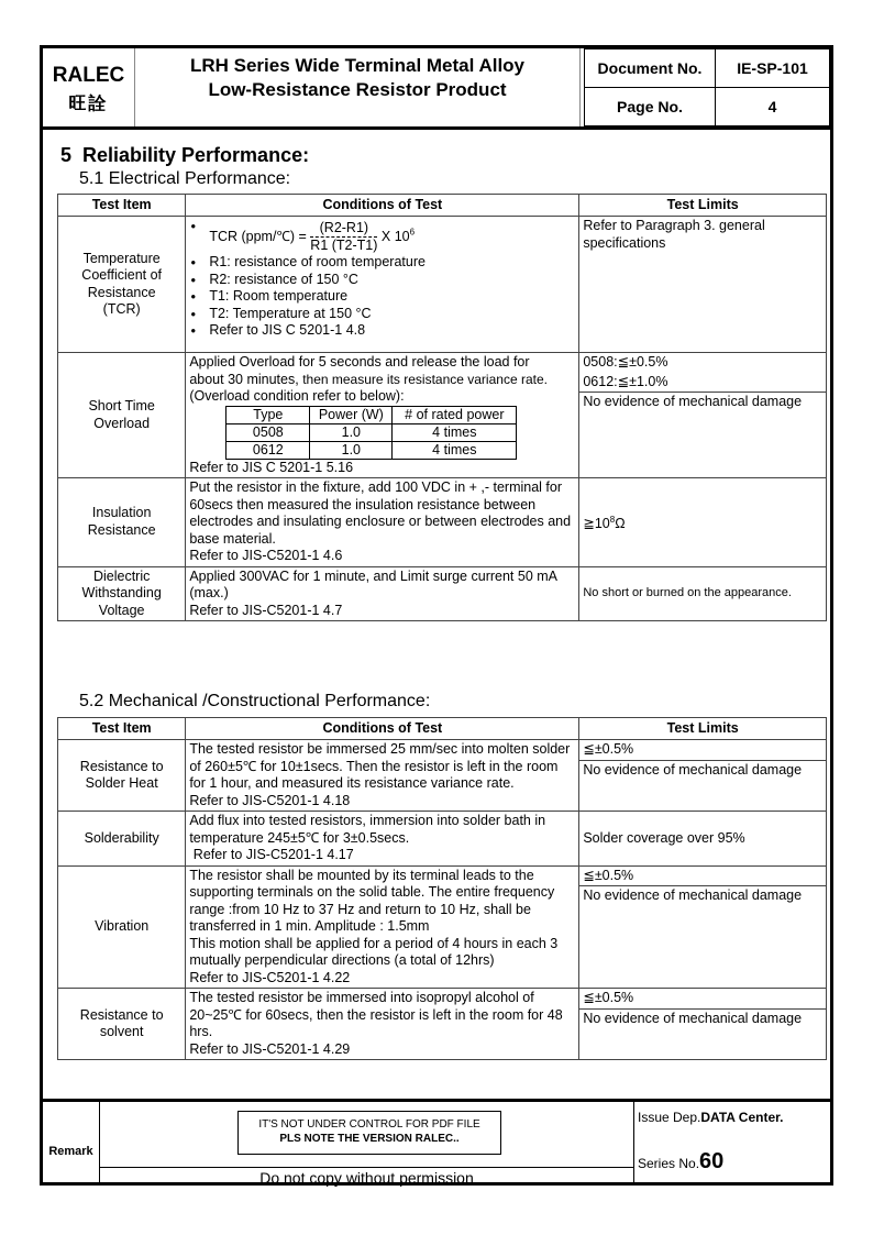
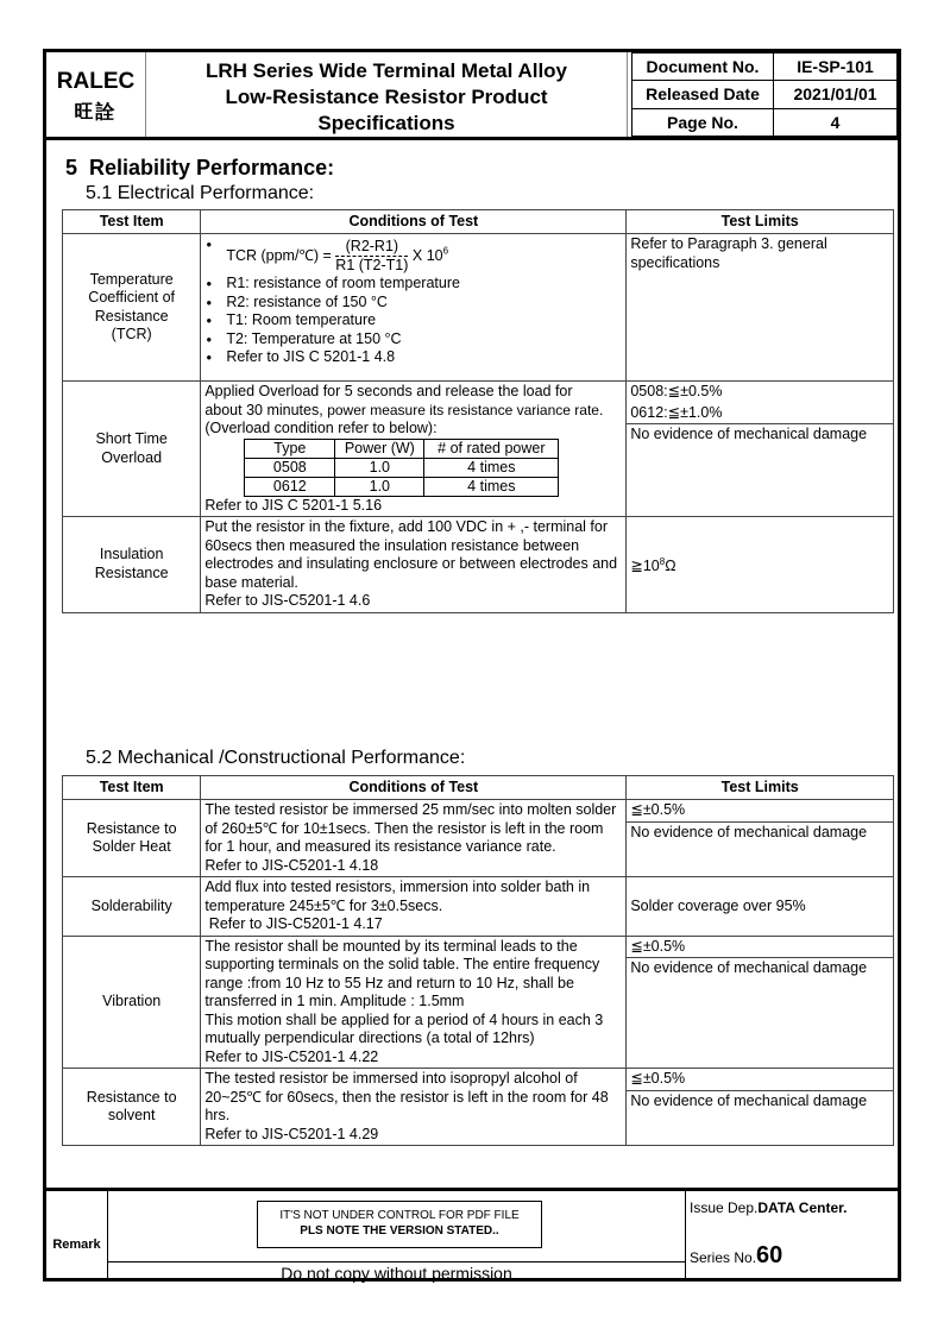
  RALEC
  旺詮
  LRH Series Wide Terminal Metal Alloy
  Low-Resistance Resistor Product
+ Specifications
  Document No.	IE-SP-101
+ Released Date	2021/01/01
  Page No.	4
  5 Reliability Performance:
  5.1 Electrical Performance:
  Test Item	Conditions of Test	Test Limits
  Temperature Coefficient of Resistance (TCR)	TCR (ppm/℃) = (R2-R1)R1 (T2-T1) X 106 R1: resistance of room temperature R2: resistance of 150 °C T1: Room temperature T2: Temperature at 150 °C Refer to JIS C 5201-1 4.8	Refer to Paragraph 3. general specifications
- Short Time Overload	Applied Overload for 5 seconds and release the load for about 30 minutes, then measure its resistance variance rate. (Overload condition refer to below):
+ Short Time Overload	Applied Overload for 5 seconds and release the load for about 30 minutes, power measure its resistance variance rate. (Overload condition refer to below):
  Type	Power (W)	# of rated power
  0508	1.0	4 times
  0612	1.0	4 times
  	Refer to JIS C 5201-1 5.16	0508:≦±0.5% 0612:≦±1.0% No evidence of mechanical damage
  Insulation Resistance	Put the resistor in the fixture, add 100 VDC in + ,- terminal for 60secs then measured the insulation resistance between electrodes and insulating enclosure or between electrodes and base material. Refer to JIS-C5201-1 4.6	≧108Ω
- Dielectric Withstanding Voltage	Applied 300VAC for 1 minute, and Limit surge current 50 mA (max.) Refer to JIS-C5201-1 4.7	No short or burned on the appearance.
  5.2 Mechanical /Constructional Performance:
  Test Item	Conditions of Test	Test Limits
  Resistance to Solder Heat	The tested resistor be immersed 25 mm/sec into molten solder of 260±5℃ for 10±1secs. Then the resistor is left in the room for 1 hour, and measured its resistance variance rate. Refer to JIS-C5201-1 4.18	≦±0.5% No evidence of mechanical damage
  Solderability	Add flux into tested resistors, immersion into solder bath in temperature 245±5℃ for 3±0.5secs. Refer to JIS-C5201-1 4.17	Solder coverage over 95%
- Vibration	The resistor shall be mounted by its terminal leads to the supporting terminals on the solid table. The entire frequency range :from 10 Hz to 37 Hz and return to 10 Hz, shall be transferred in 1 min. Amplitude : 1.5mm This motion shall be applied for a period of 4 hours in each 3 mutually perpendicular directions (a total of 12hrs) Refer to JIS-C5201-1 4.22	≦±0.5% No evidence of mechanical damage
+ Vibration	The resistor shall be mounted by its terminal leads to the supporting terminals on the solid table. The entire frequency range :from 10 Hz to 55 Hz and return to 10 Hz, shall be transferred in 1 min. Amplitude : 1.5mm This motion shall be applied for a period of 4 hours in each 3 mutually perpendicular directions (a total of 12hrs) Refer to JIS-C5201-1 4.22	≦±0.5% No evidence of mechanical damage
  Resistance to solvent	The tested resistor be immersed into isopropyl alcohol of 20~25℃ for 60secs, then the resistor is left in the room for 48 hrs. Refer to JIS-C5201-1 4.29	≦±0.5% No evidence of mechanical damage
  Remark
  IT'S NOT UNDER CONTROL FOR PDF FILE
- PLS NOTE THE VERSION RALEC..
+ PLS NOTE THE VERSION STATED..
  Do not copy without permission
  Issue Dep.DATA Center.
  Series No.60
